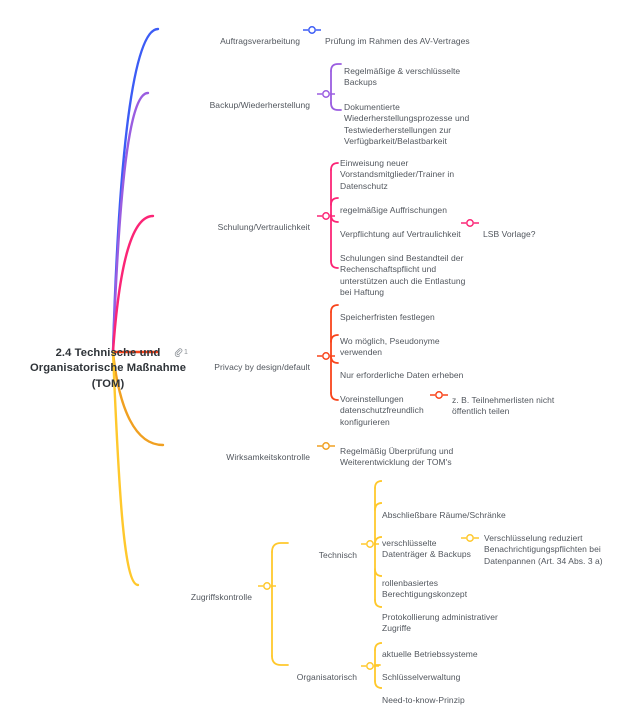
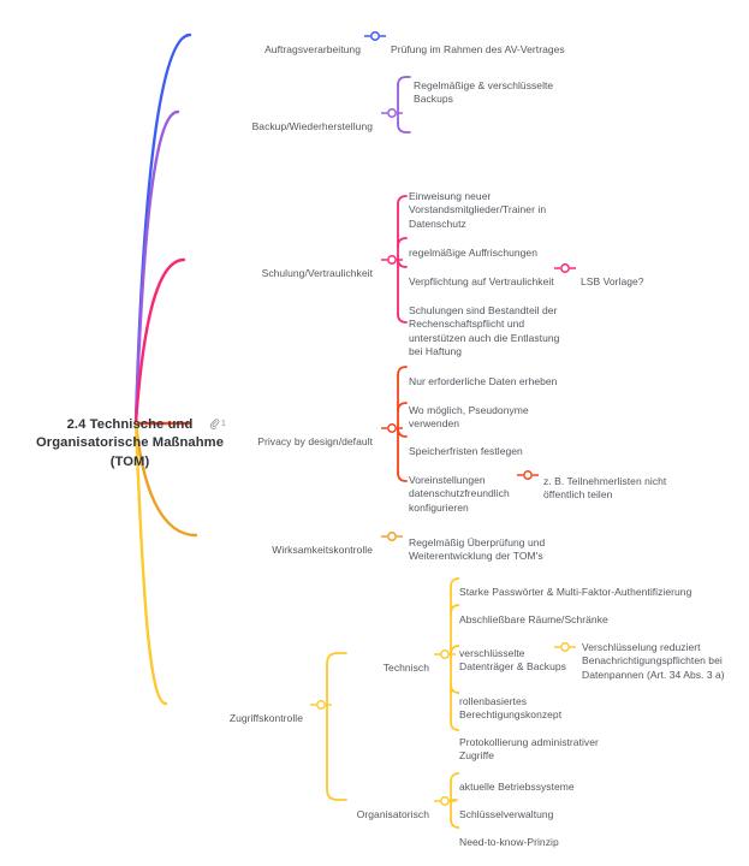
  2.4 Technische und
  Organisatorische Maßnahme
  (TOM)
  Auftragsverarbeitung
  Prüfung im Rahmen des AV-Vertrages
  Backup/Wiederherstellung
  Regelmäßige & verschlüsselte
  Backups
- Dokumentierte
- Wiederherstellungsprozesse und
- Testwiederherstellungen zur
- Verfügbarkeit/Belastbarkeit
  Schulung/Vertraulichkeit
  Einweisung neuer
  Vorstandsmitglieder/Trainer in
  Datenschutz
  regelmäßige Auffrischungen
  Verpflichtung auf Vertraulichkeit
  LSB Vorlage?
  Schulungen sind Bestandteil der
  Rechenschaftspflicht und
  unterstützen auch die Entlastung
  bei Haftung
  Privacy by design/default
- Speicherfristen festlegen
+ Nur erforderliche Daten erheben
  Wo möglich, Pseudonyme
  verwenden
- Nur erforderliche Daten erheben
+ Speicherfristen festlegen
  Voreinstellungen
  datenschutzfreundlich
  konfigurieren
  z. B. Teilnehmerlisten nicht
  öffentlich teilen
  Wirksamkeitskontrolle
  Regelmäßig Überprüfung und
  Weiterentwicklung der TOM's
  Zugriffskontrolle
  Technisch
+ Starke Passwörter & Multi-Faktor-Authentifizierung
  Abschließbare Räume/Schränke
  verschlüsselte
  Datenträger & Backups
  Verschlüsselung reduziert
  Benachrichtigungspflichten bei
  Datenpannen (Art. 34 Abs. 3 a)
  rollenbasiertes
  Berechtigungskonzept
  Protokollierung administrativer
  Zugriffe
  Organisatorisch
  aktuelle Betriebssysteme
  Schlüsselverwaltung
  Need-to-know-Prinzip
